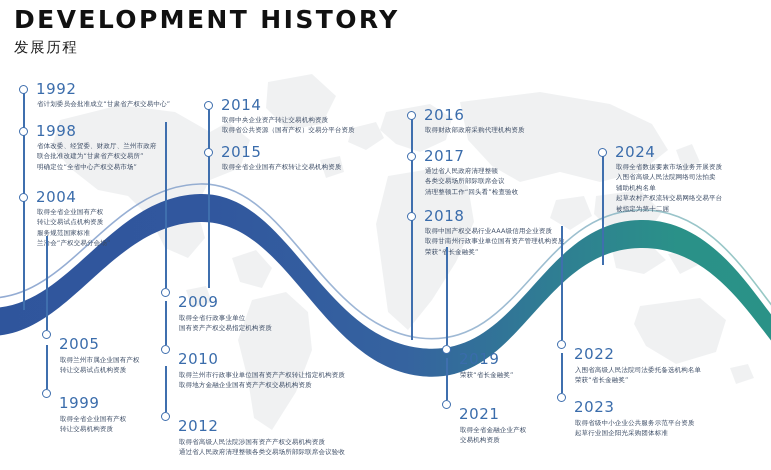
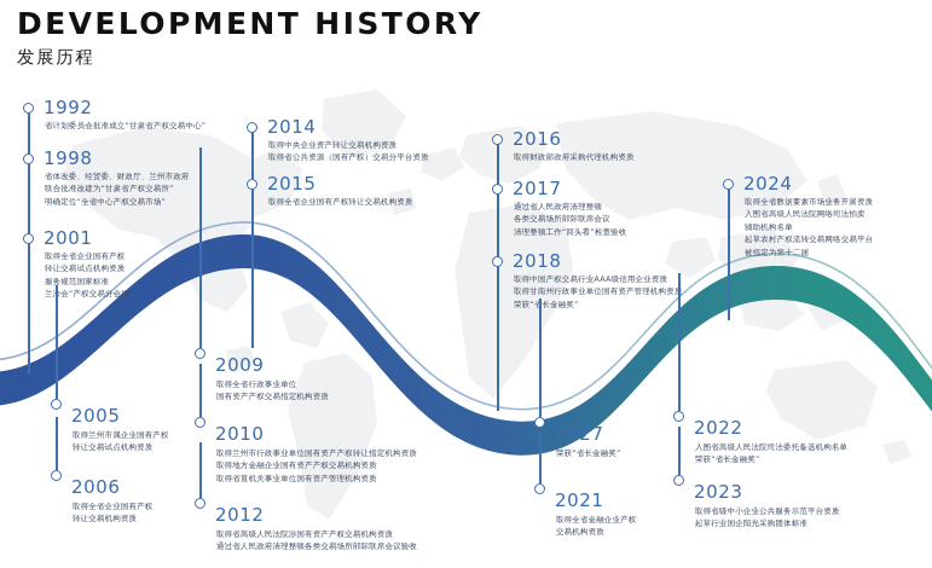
  1992
  省计划委员会批准成立“甘肃省产权交易中心”
  1998
  省体改委、经贸委、财政厅、兰州市政府
  联合批准改建为“甘肃省产权交易所”
  明确定位“全省中心产权交易市场”
- 2004
+ 2001
  取得全省企业国有产权
  转让交易试点机构资质
  服务规范国家标准
  兰会“产权交易分会场”
  2014
  取得中央企业资产转让交易机构资质
  取得省公共资源（国有产权）交易分平台资质
  2015
  取得全省企业国有产权转让交易机构资质
  2016
  取得财政部政府采购代理机构资质
  2017
  通过省人民政府清理整顿
  各类交易场所部际联席会议
  清理整顿工作“回头看”检查验收
  2018
  取得中国产权交易行业AAA级信用企业资质
  取得甘南州行政事业单位国有资产管理机构资
  荣获“省长金融奖”
  2024
  取得全省数据要素市场业务开展资质
  入围省高级人民法院网络司法拍卖
  辅助机构名单
  起草农村产权流转交易网络交易平台
  被指定为第十二届
  2005
  取得兰州市属企业国有产权
  转让交易试点机构资质
- 1999
+ 2006
  取得全省企业国有产权
  转让交易机构资质
  2009
  取得全省行政事业单位
  国有资产产权交易指定机构资质
  2010
  取得兰州市行政事业单位国有资产产权转让指定机构资质
  取得地方金融企业国有资产产权交易机构资质
+ 取得省直机关事业单位国有资产管理机构资质
  2012
  取得省高级人民法院涉国有资产产权交易机构资质
  通过省人民政府清理整顿各类交易场所部际联席会议验收
- 2019
+ 2027
  荣获“省长金融奖”
  2021
  取得全省金融企业产权
  交易机构资质
  2022
  入围省高级人民法院司法委托备选机构名单
  荣获“省长金融奖”
  2023
  取得省级中小企业公共服务示范平台资质
  起草行业国企阳光采购团体标准
  DEVELOPMENT HISTORY
  发展历程
